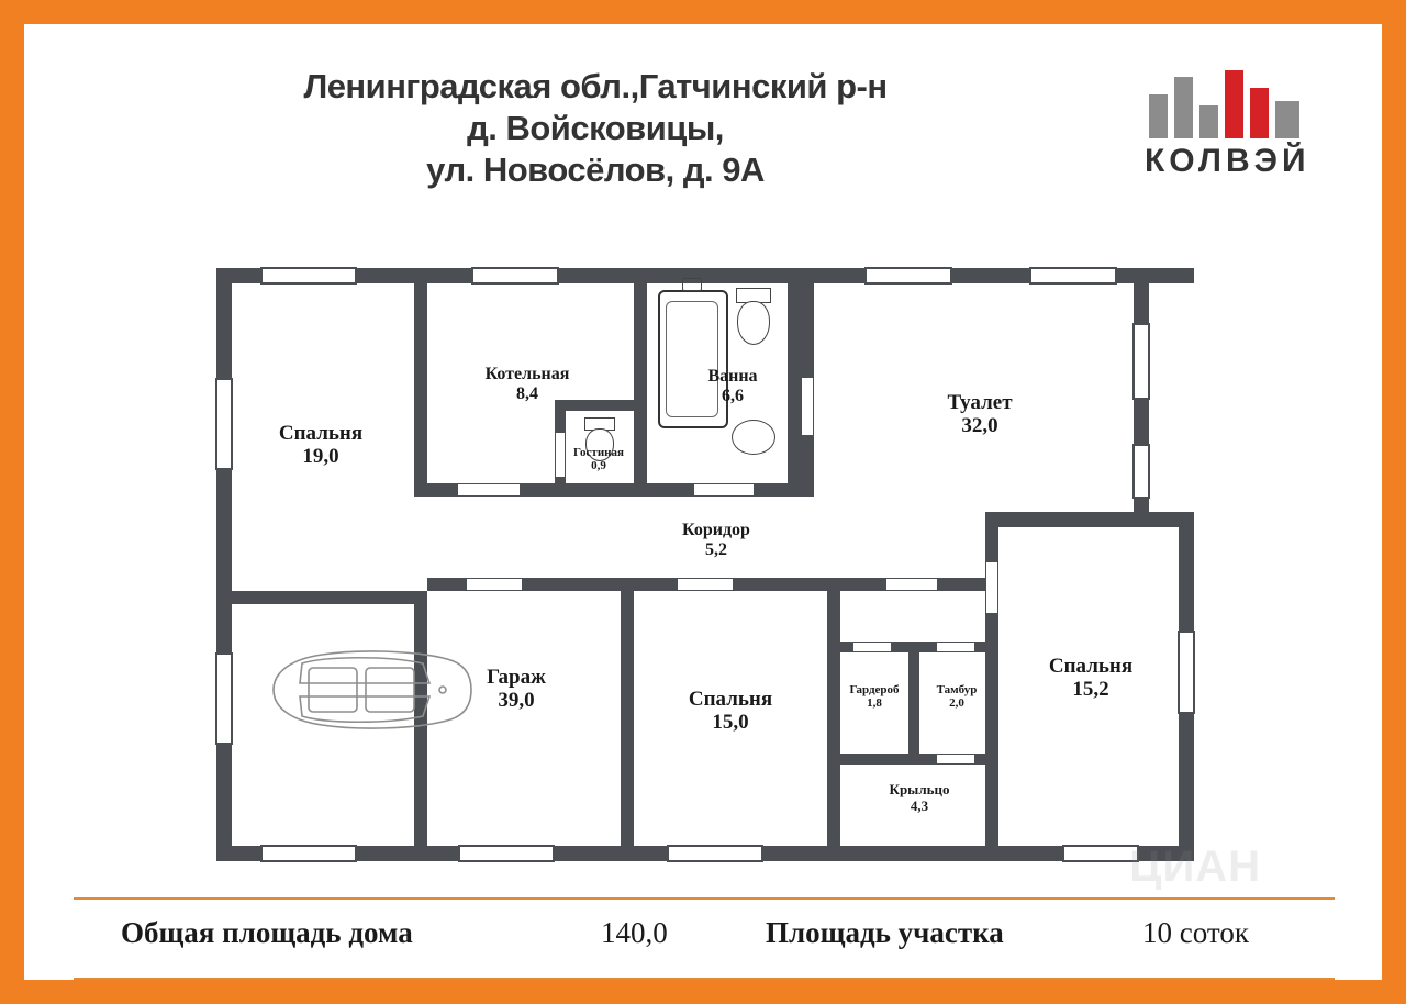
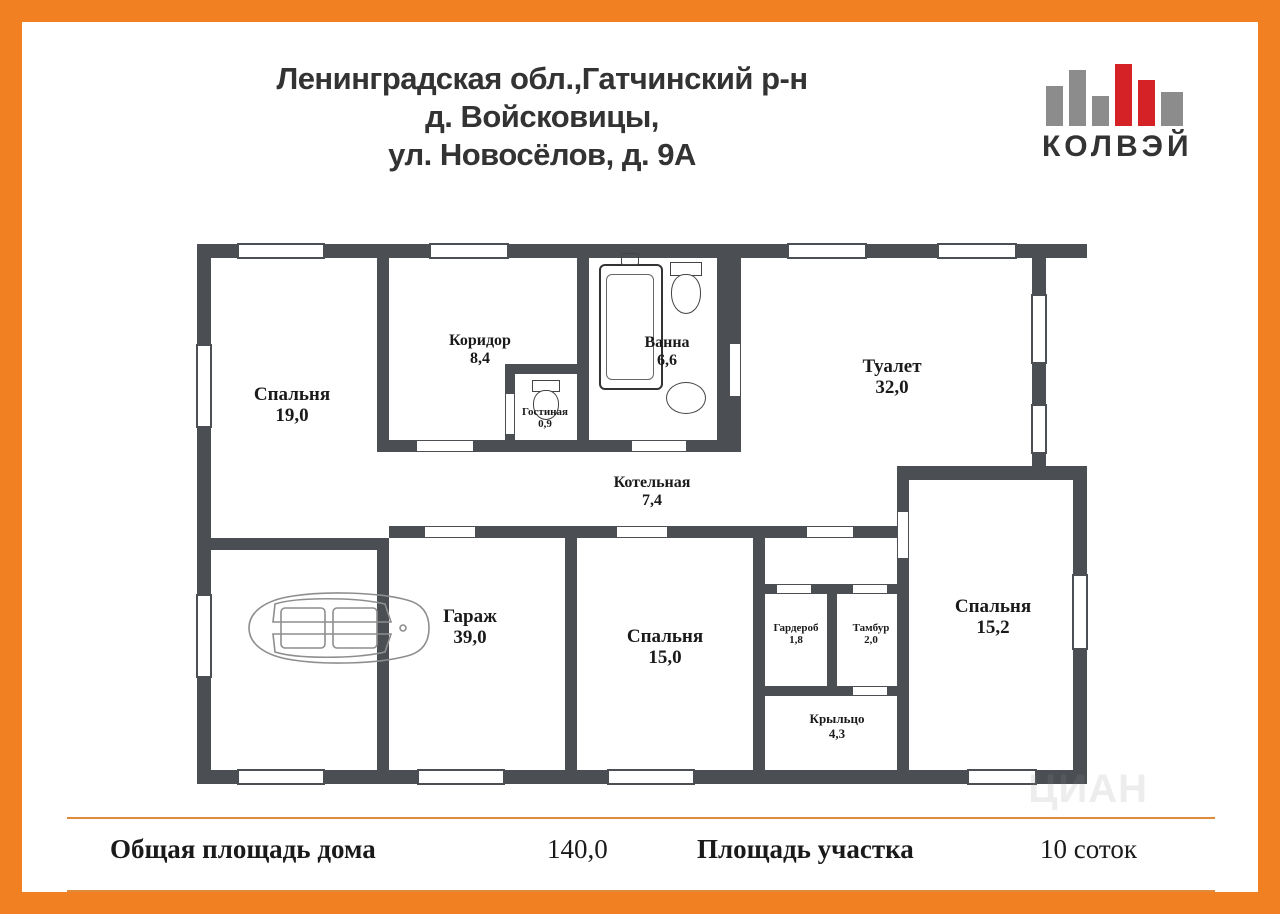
  Ленинградская обл.,Гатчинский р-н
  д. Войсковицы,
  ул. Новосёлов, д. 9А
  КОЛВЭЙ
  Спальня
  19,0
- Котельная
+ Коридор
  8,4
  Ванна
  6,6
  Гостиная
  0,9
  Туалет
  32,0
- Коридор
+ Котельная
- 5,2
+ 7,4
  Гараж
  39,0
  Спальня
  15,0
  Гардероб
  1,8
  Тамбур
  2,0
  Спальня
  15,2
  Крыльцо
  4,3
  ЦИАН
  Общая площадь дома
  140,0
  Площадь участка
  10 соток
